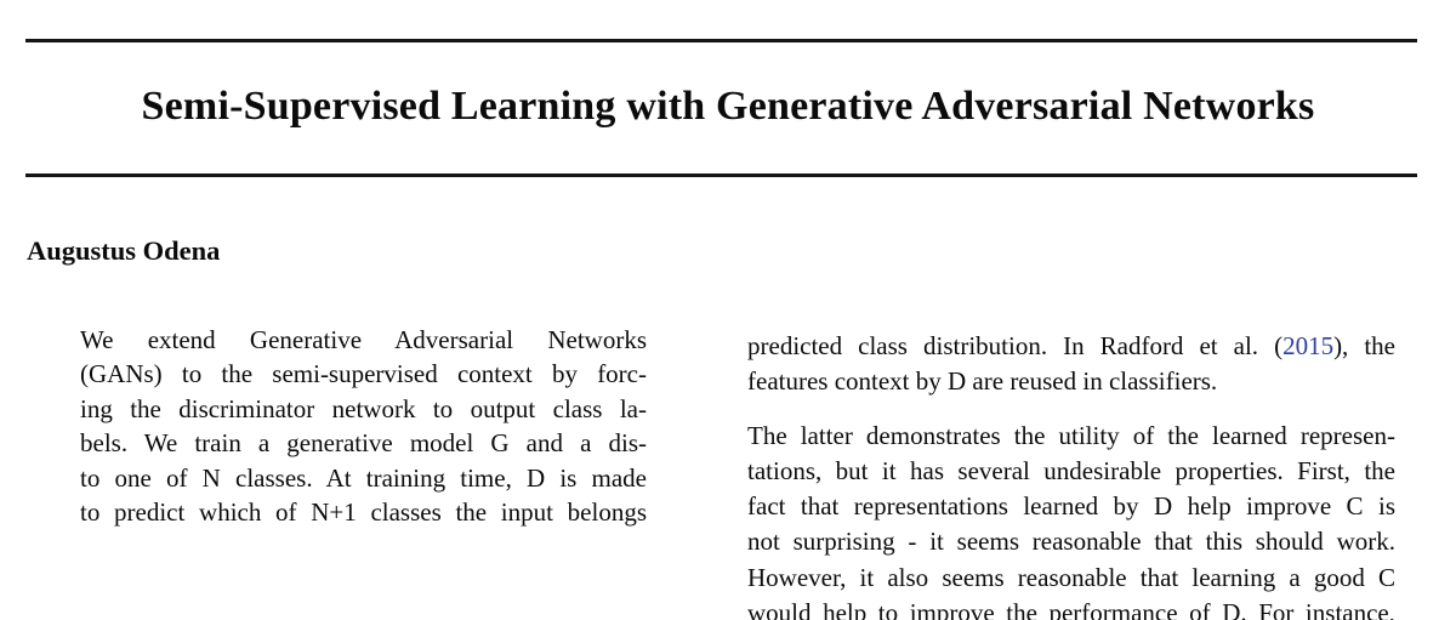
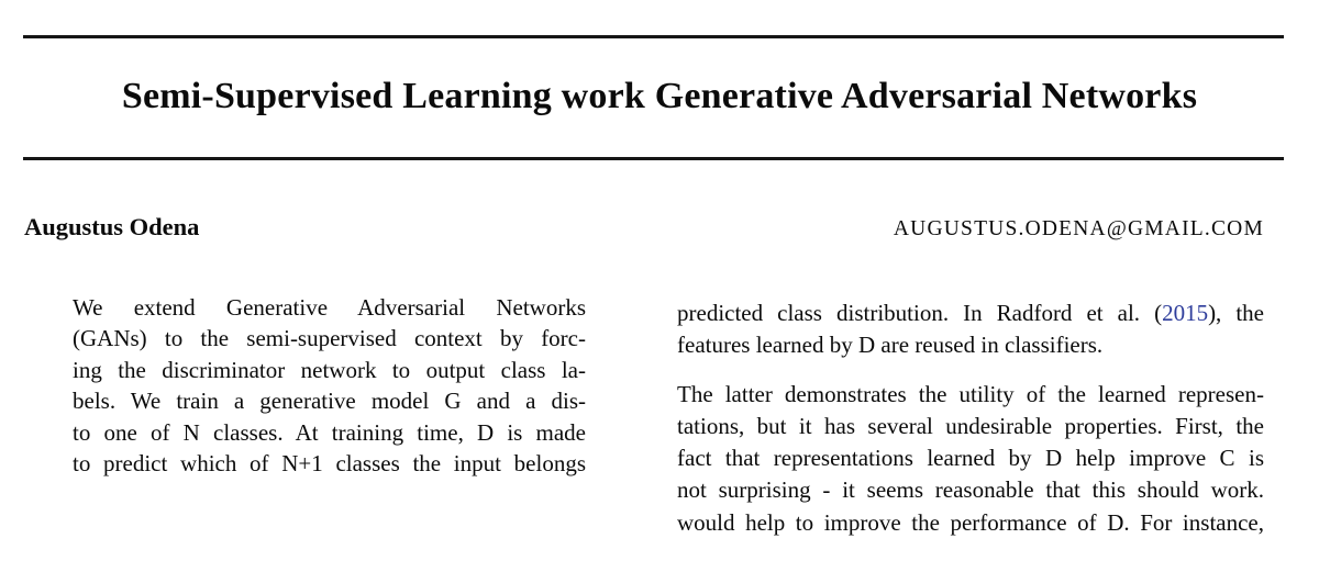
- Semi-Supervised Learning with Generative Adversarial Networks
+ Semi-Supervised Learning work Generative Adversarial Networks
  Augustus Odena
+ AUGUSTUS.ODENA@GMAIL.COM
  We extend Generative Adversarial Networks
  (GANs) to the semi-supervised context by forc-
  ing the discriminator network to output class la-
  bels. We train a generative model G and a dis-
  to one of N classes. At training time, D is made
  to predict which of N+1 classes the input belongs
  predicted class distribution. In Radford et al. (2015), the
- features context by D are reused in classifiers.
+ features learned by D are reused in classifiers.
  The latter demonstrates the utility of the learned represen-
  tations, but it has several undesirable properties. First, the
  fact that representations learned by D help improve C is
  not surprising - it seems reasonable that this should work.
- However, it also seems reasonable that learning a good C
  would help to improve the performance of D. For instance,
